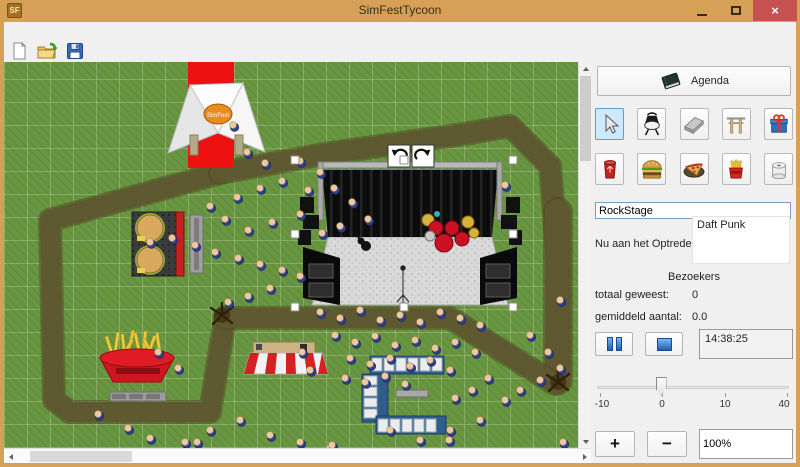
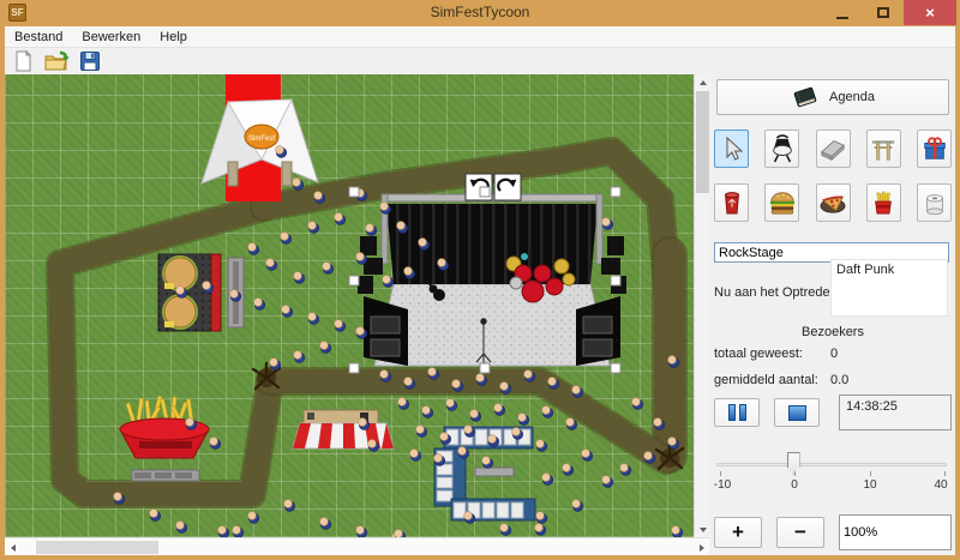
  SF
  SimFestTycoon
  ×
+ Bestand
+ Bewerken
+ Help
  Agenda
  RockStage
  Nu aan het Optrede
  Daft Punk
  Bezoekers
  totaal geweest:
  0
  gemiddeld aantal:
  0.0
  14:38:25
  -10
  0
  10
  40
  +
  −
  100%
